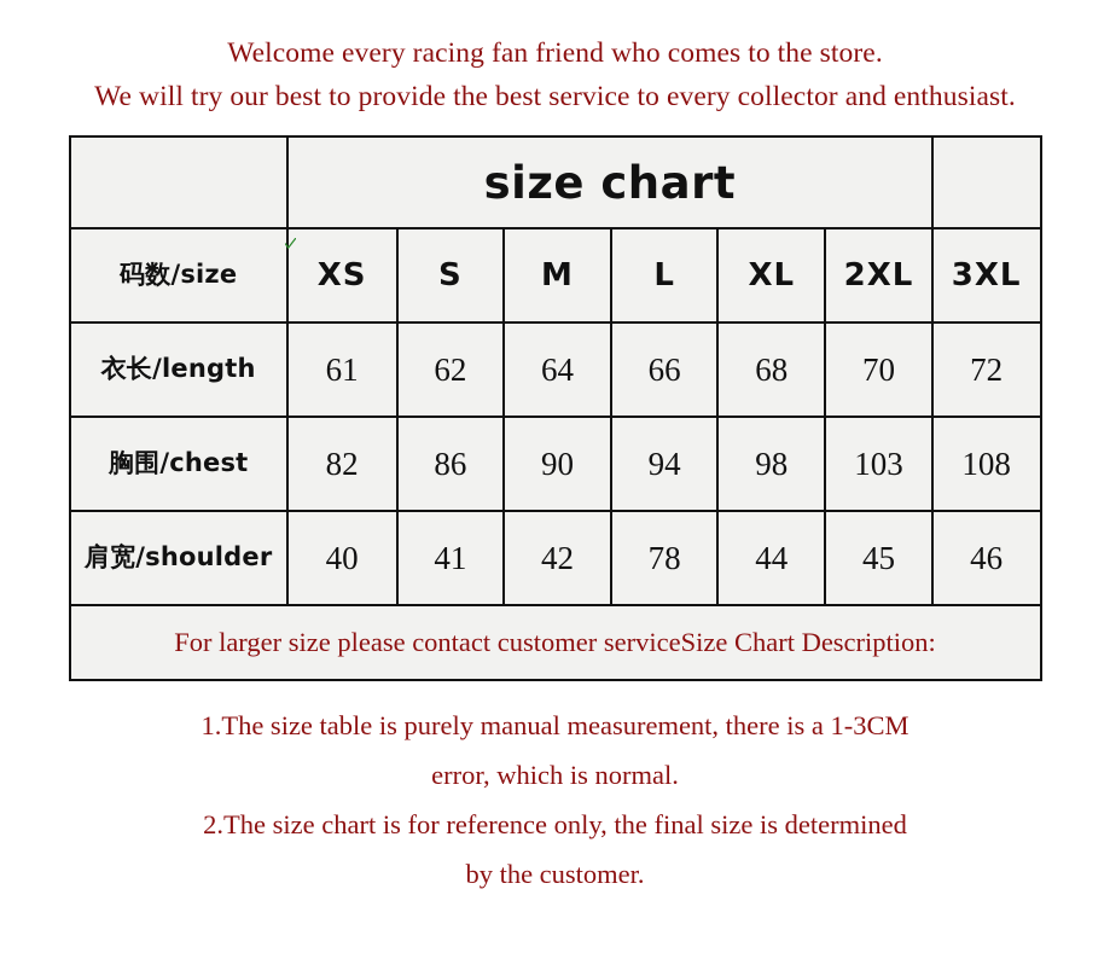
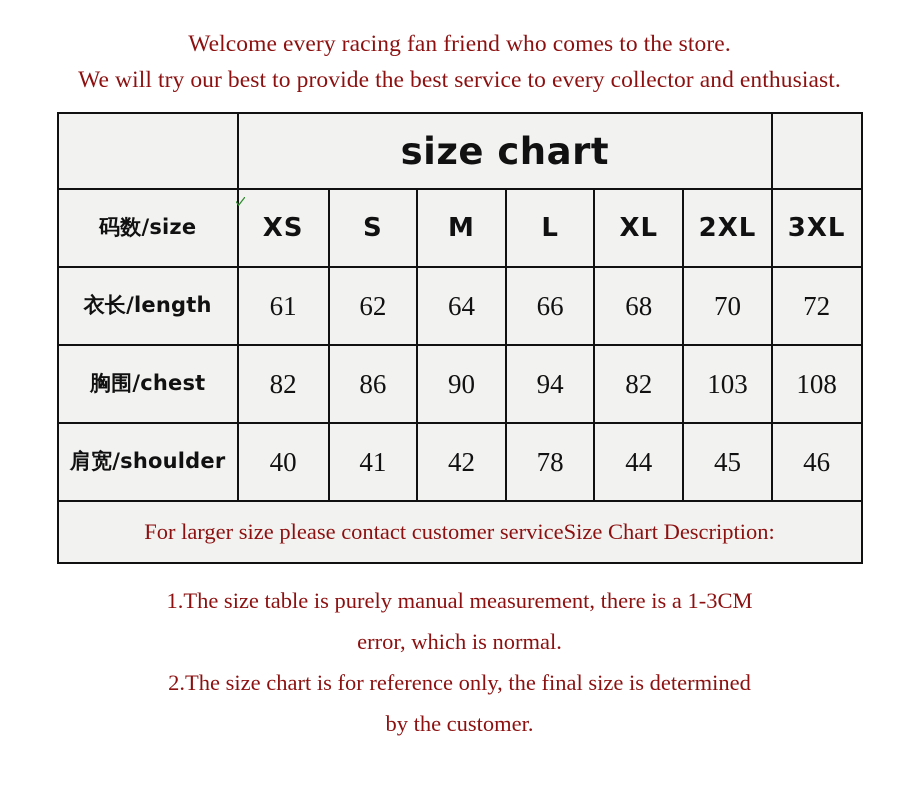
  Welcome every racing fan friend who comes to the store.
  We will try our best to provide the best service to every collector and enthusiast.
  	size chart
  码数/size	XS	S	M	L	XL	2XL	3XL
  衣长/length	61	62	64	66	68	70	72
- 胸围/chest	82	86	90	94	98	103	108
+ 胸围/chest	82	86	90	94	82	103	108
  肩宽/shoulder	40	41	42	78	44	45	46
  For larger size please contact customer serviceSize Chart Description:
  1.The size table is purely manual measurement, there is a 1-3CM
  error, which is normal.
  2.The size chart is for reference only, the final size is determined
  by the customer.
